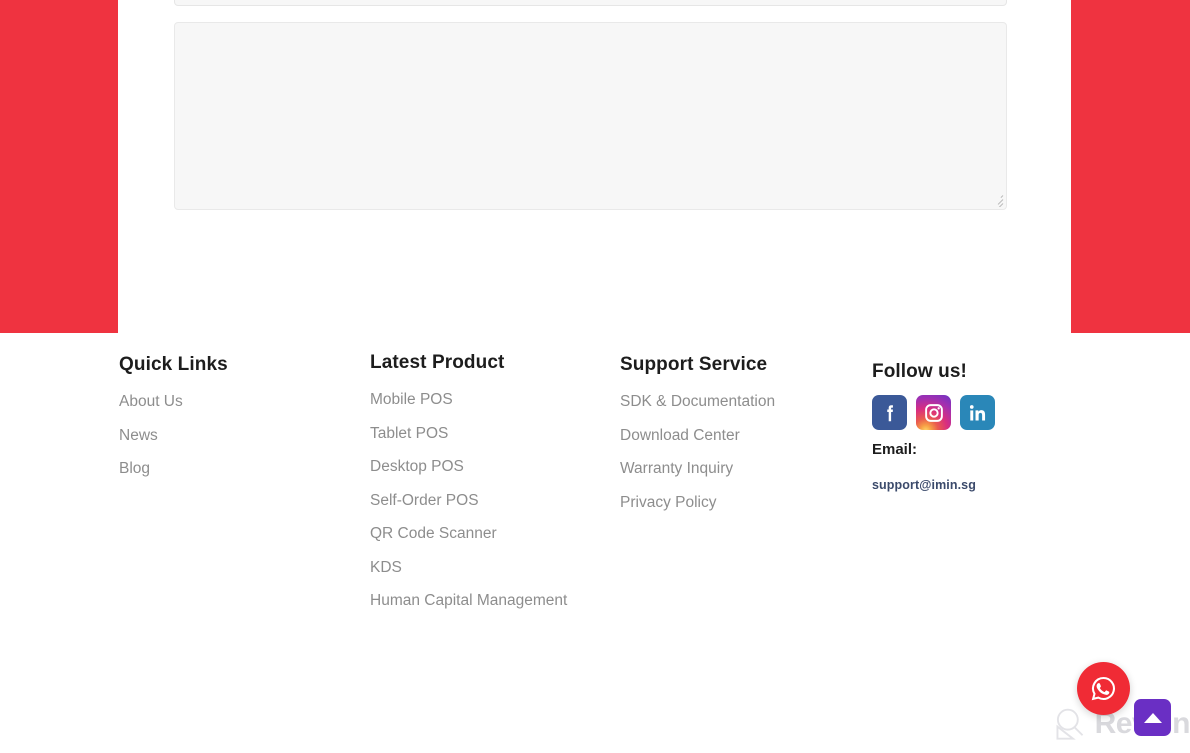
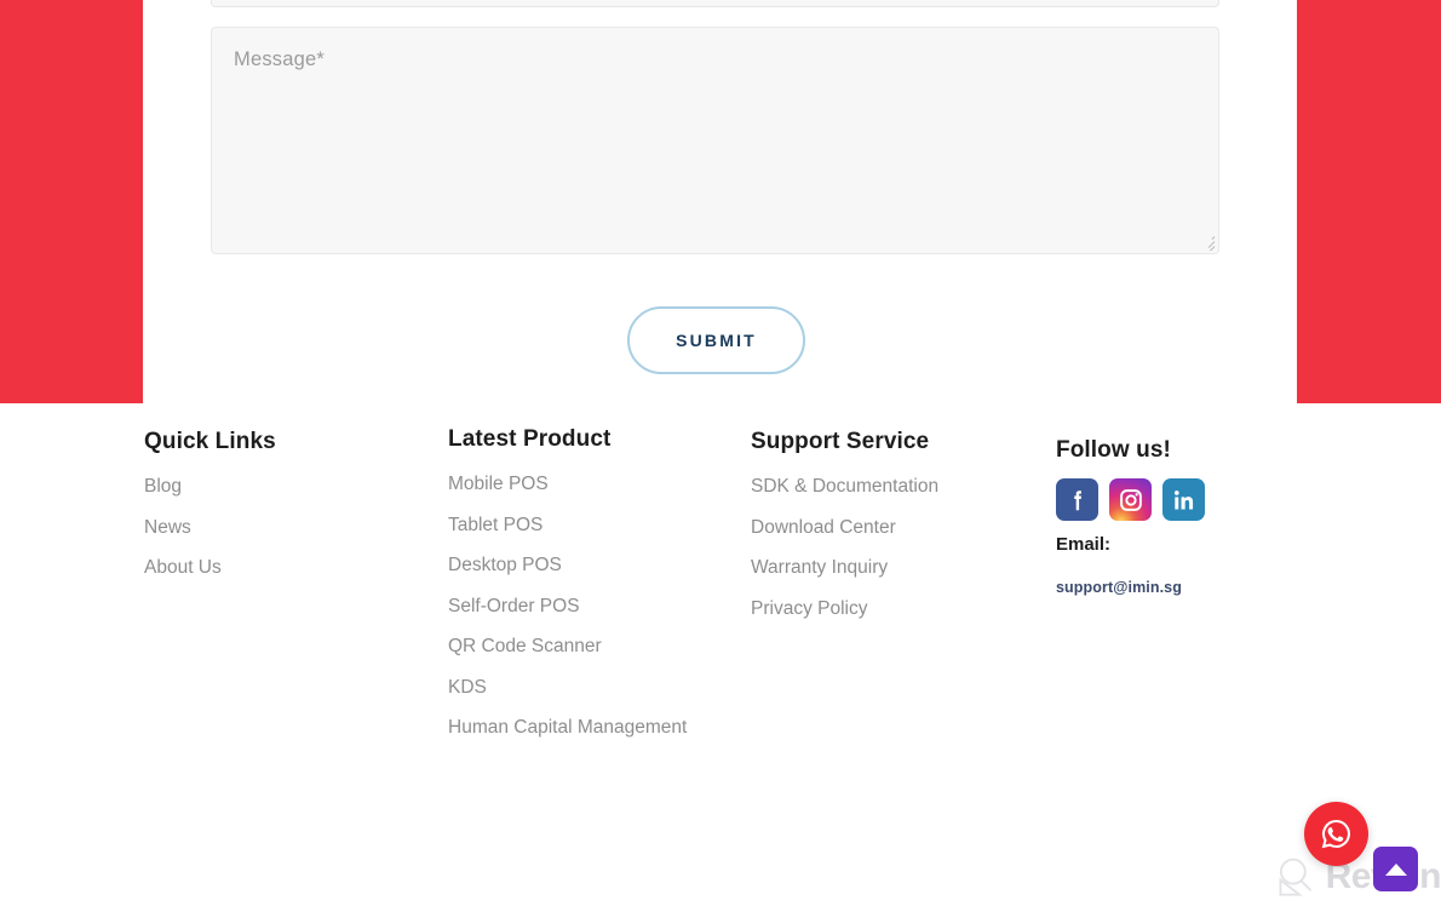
+ Message*
+ SUBMIT
  Quick Links
- About Us
+ Blog
  News
- Blog
+ About Us
  Latest Product
  Mobile POS
  Tablet POS
  Desktop POS
  Self-Order POS
  QR Code Scanner
  KDS
  Human Capital Management
  Support Service
  SDK & Documentation
  Download Center
  Warranty Inquiry
  Privacy Policy
  Follow us!
  Email:
  support@imin.sg
